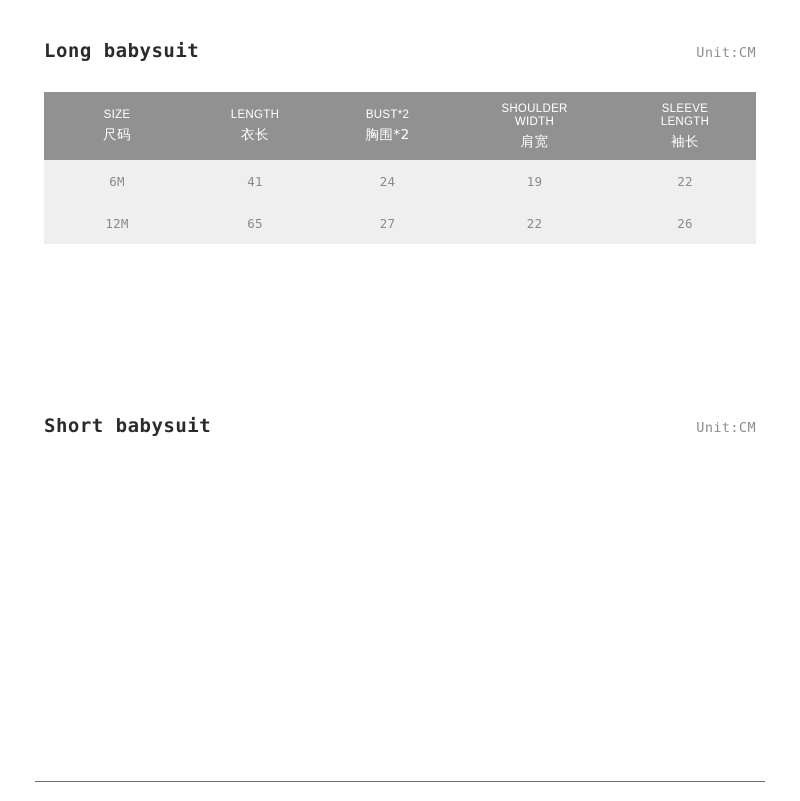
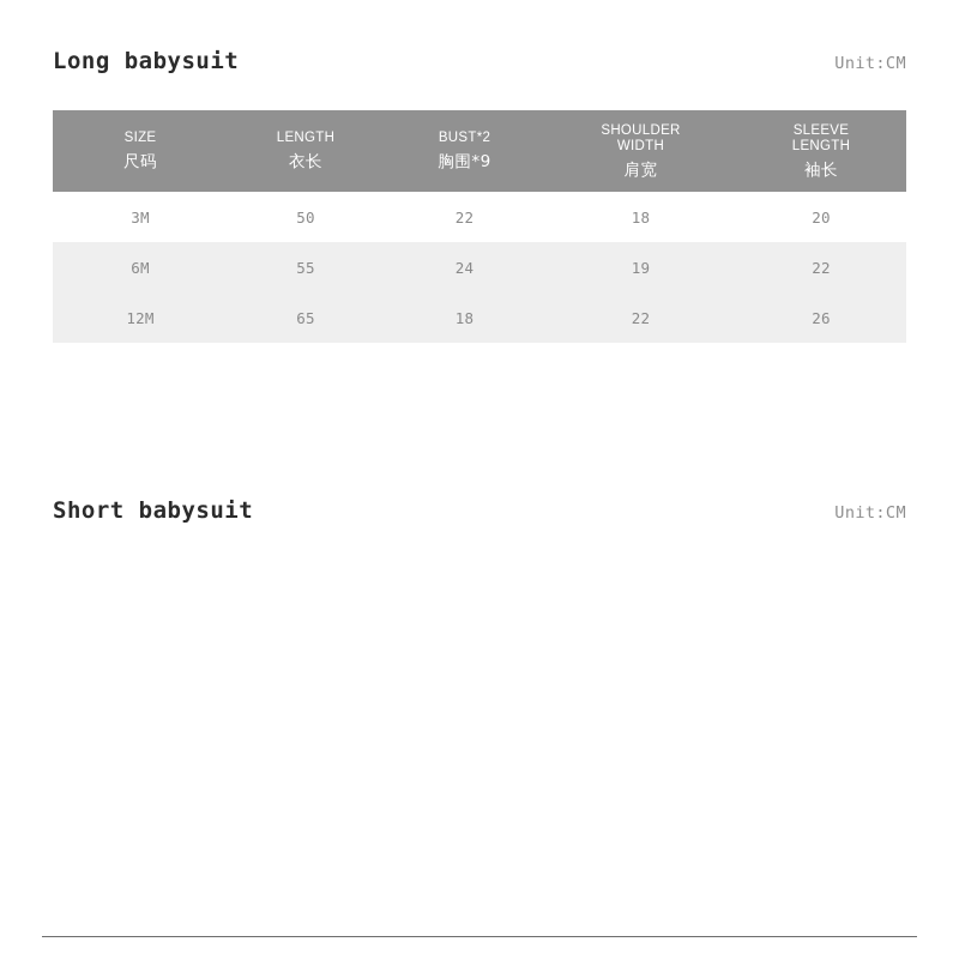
  Long babysuit
  Unit:CM
- SIZE 尺码	LENGTH 衣长	BUST*2 胸围*2	SHOULDER WIDTH 肩宽	SLEEVE LENGTH 袖长
+ SIZE 尺码	LENGTH 衣长	BUST*2 胸围*9	SHOULDER WIDTH 肩宽	SLEEVE LENGTH 袖长
+ 3M	50	22	18	20
- 6M	41	24	19	22
+ 6M	55	24	19	22
- 12M	65	27	22	26
+ 12M	65	18	22	26
  Short babysuit
  Unit:CM
